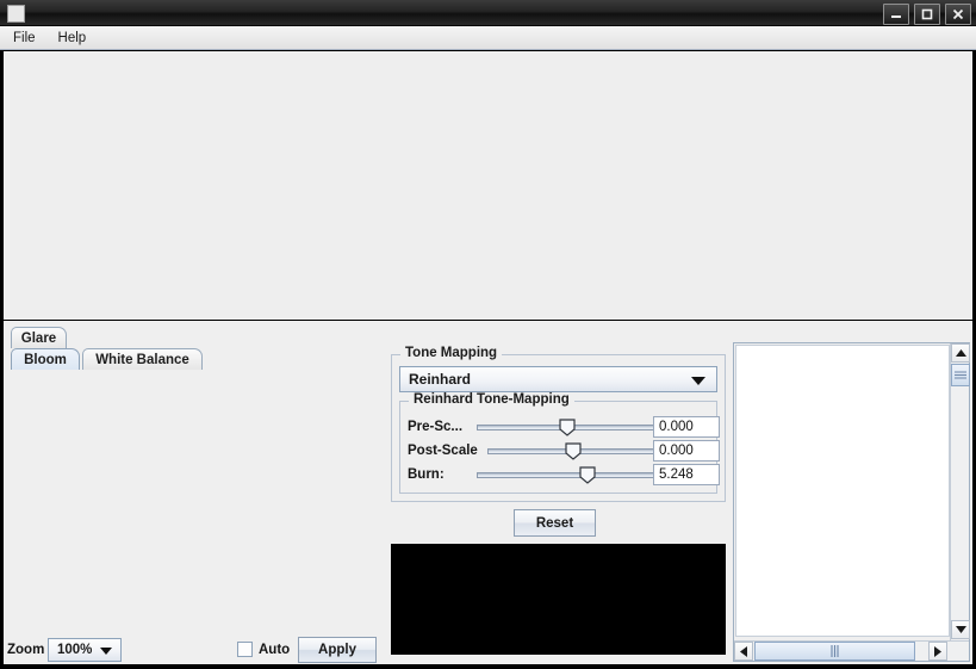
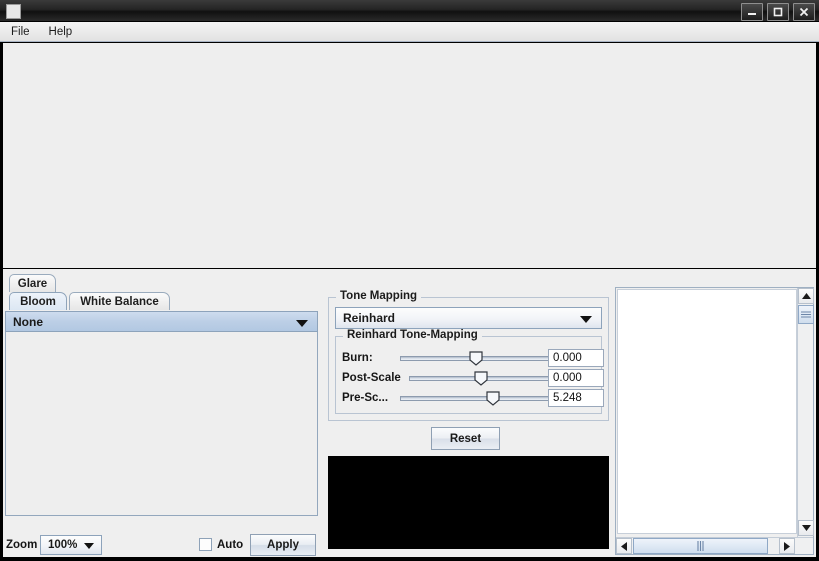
  File
  Help
  Glare
  Bloom
  White Balance
+ None
  Tone Mapping
  Reinhard
  Reinhard Tone-Mapping
- Pre-Sc...
+ Burn:
  0.000
  Post-Scale
  0.000
- Burn:
+ Pre-Sc...
  5.248
  Reset
  Zoom
  100%
  Auto
  Apply
